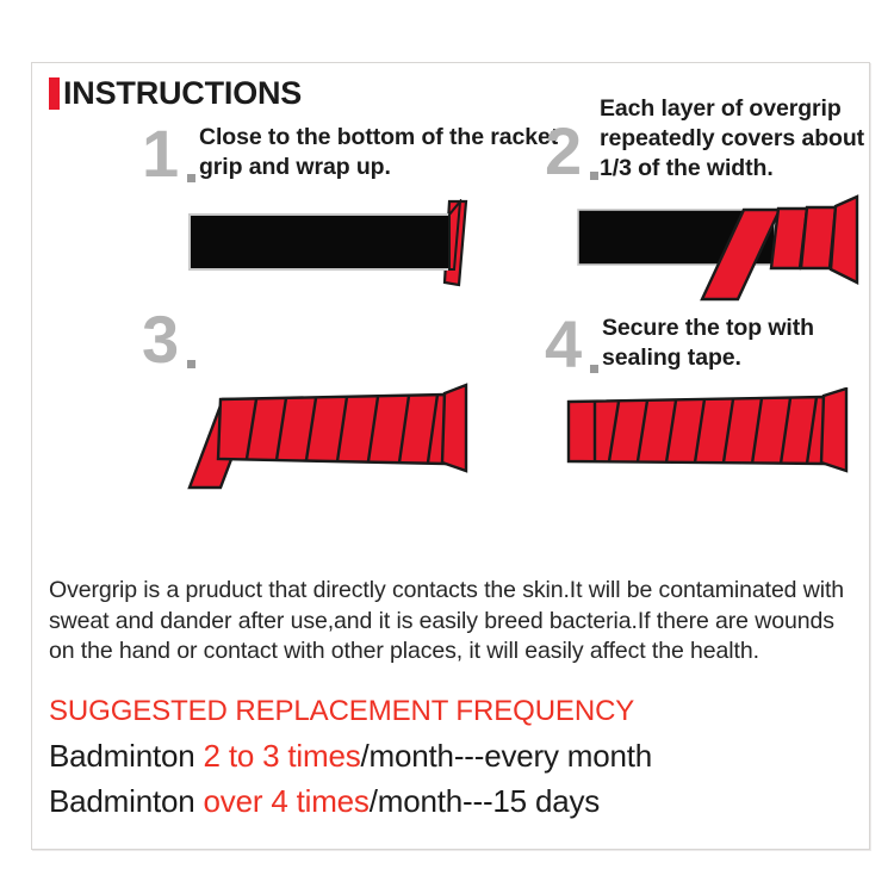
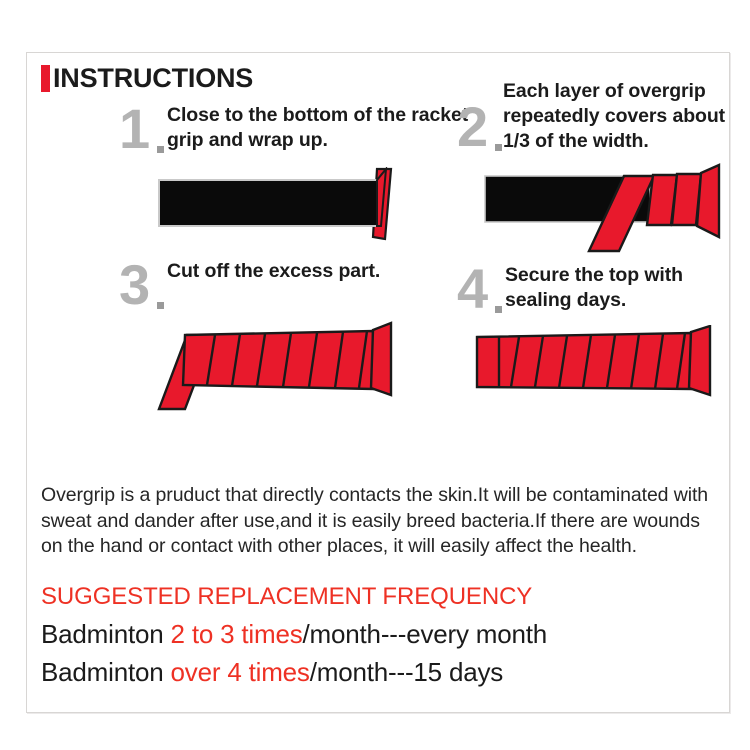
  INSTRUCTIONS
  1
  Close to the bottom of the racket grip and wrap up.
  2
  Each layer of overgrip repeatedly covers about 1/3 of the width.
  3
+ Cut off the excess part.
  4
- Secure the top with sealing tape.
+ Secure the top with sealing days.
  Overgrip is a pruduct that directly contacts the skin.It will be contaminated with sweat and dander after use,and it is easily breed bacteria.If there are wounds on the hand or contact with other places, it will easily affect the health.
  SUGGESTED REPLACEMENT FREQUENCY
  Badminton 2 to 3 times/month---every month
  Badminton over 4 times/month---15 days
